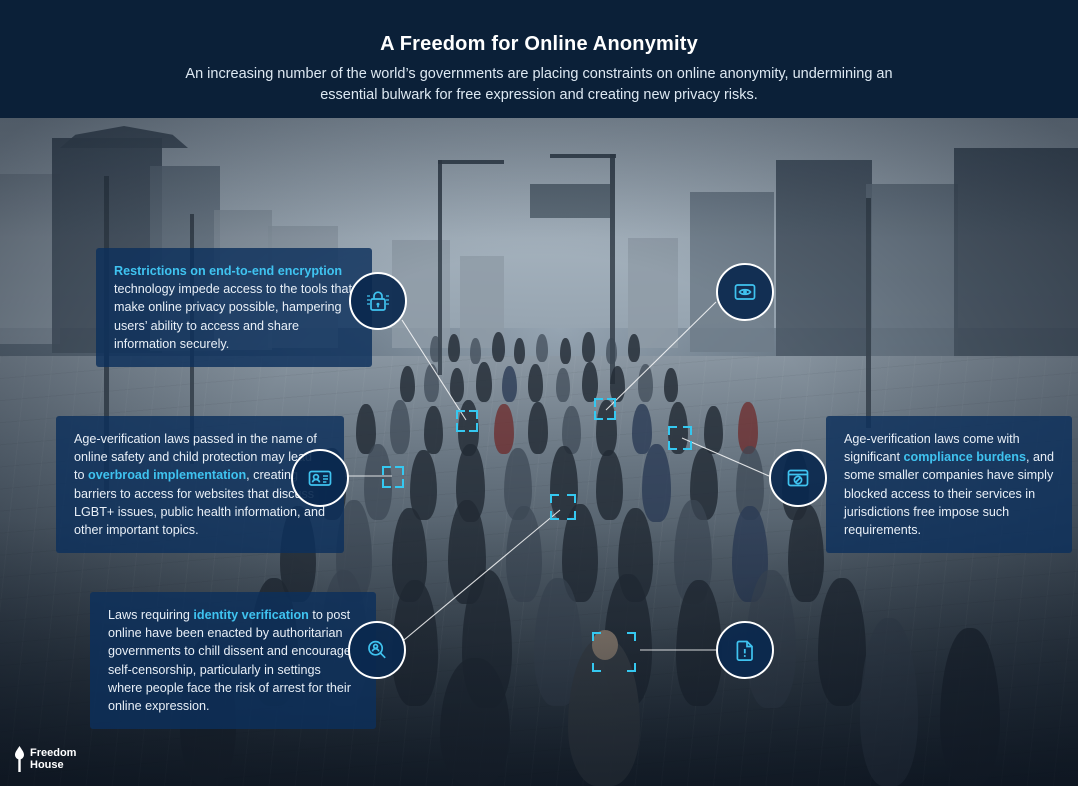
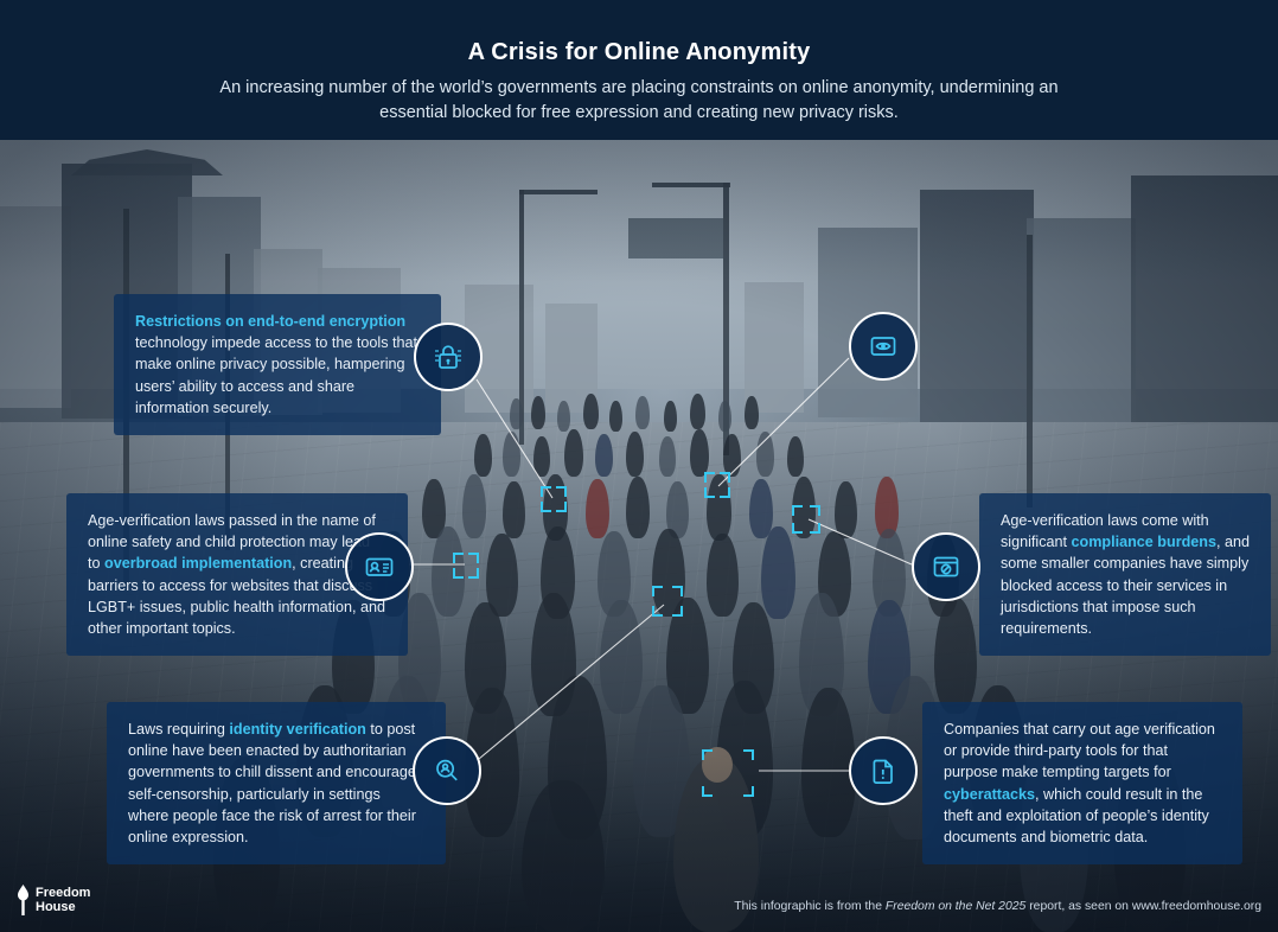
- A Freedom for Online Anonymity
+ A Crisis for Online Anonymity
- An increasing number of the world’s governments are placing constraints on online anonymity, undermining an essential bulwark for free expression and creating new privacy risks.
+ An increasing number of the world’s governments are placing constraints on online anonymity, undermining an essential blocked for free expression and creating new privacy risks.
  Restrictions on end-to-end encryption technology impede access to the tools tha make online privacy possible, hampering users’ ability to access and share information securely.
  Age-verification laws passed in the name of online safety and child protection may le to overbroad implementation, creatin barriers to access for websites that disc LGBT+ issues, public health information, and other important topics.
- Age-verification laws come with significant compliance burdens, and some smaller companies have simply blocked access to their services in jurisdictions free impose such requirements.
+ Age-verification laws come with significant compliance burdens, and some smaller companies have simply blocked access to their services in jurisdictions that impose such requirements.
  Laws requiring identity verification to post online have been enacted by authoritarian governments to chill dissent and encourag self-censorship, particularly in settings where people face the risk of arrest for their online expression.
+ Companies that carry out age verification or provide third-party tools for that purpose make tempting targets for cyberattacks, which could result in the theft and exploitation of people’s identity documents and biometric data.
  Freedom
  House
+ This infographic is from the Freedom on the Net 2025 report, as seen on www.freedomhouse.org
